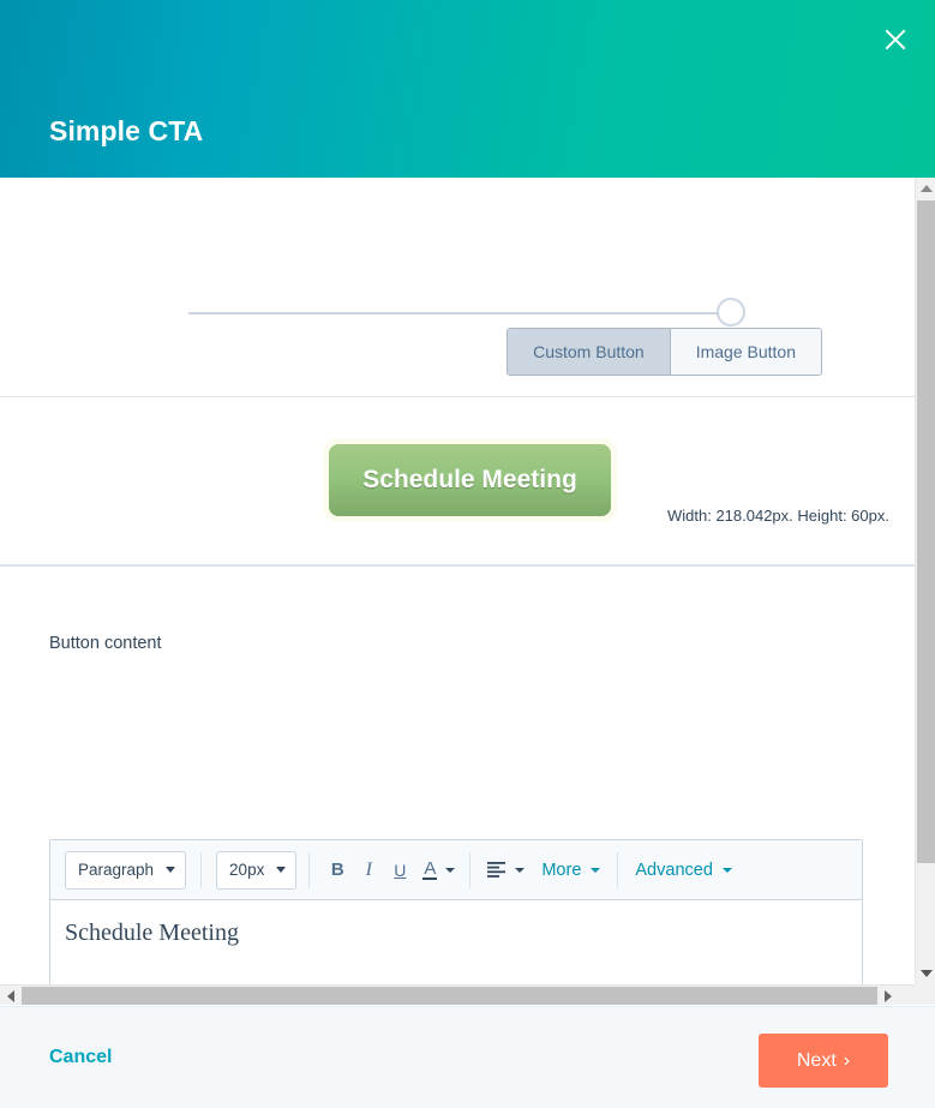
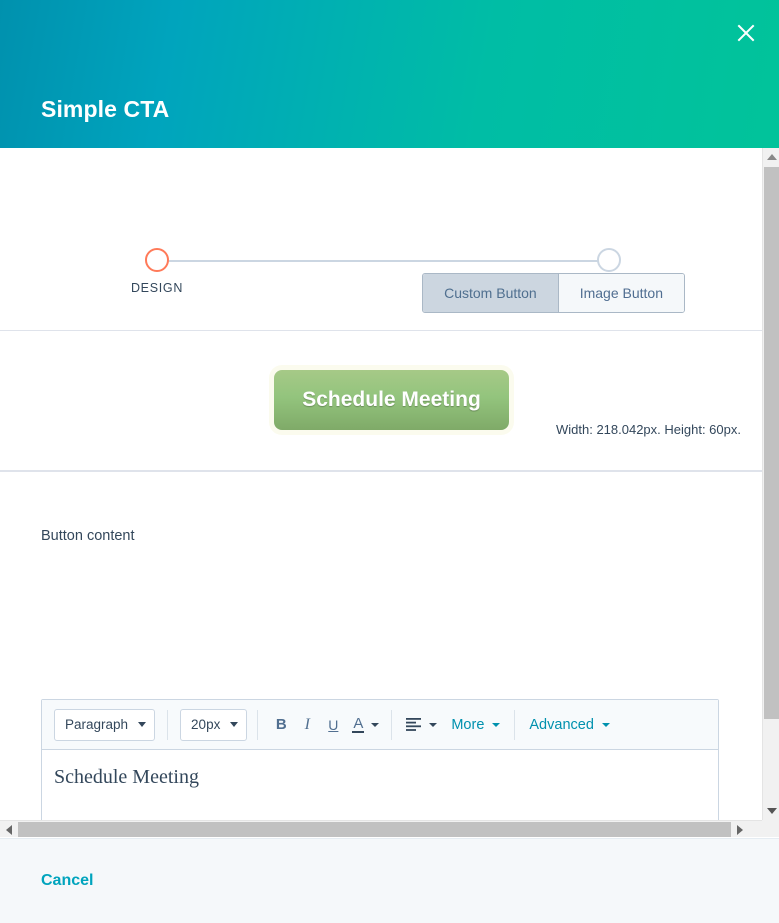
  Simple CTA
+ DESIGN
  Custom Button
  Image Button
  Schedule Meeting
  Width: 218.042px. Height: 60px.
  Button content
  Paragraph
  20px
  B
  I
  U
  A
  More
  Advanced
  Schedule Meeting
  Cancel
- Next
- ›
